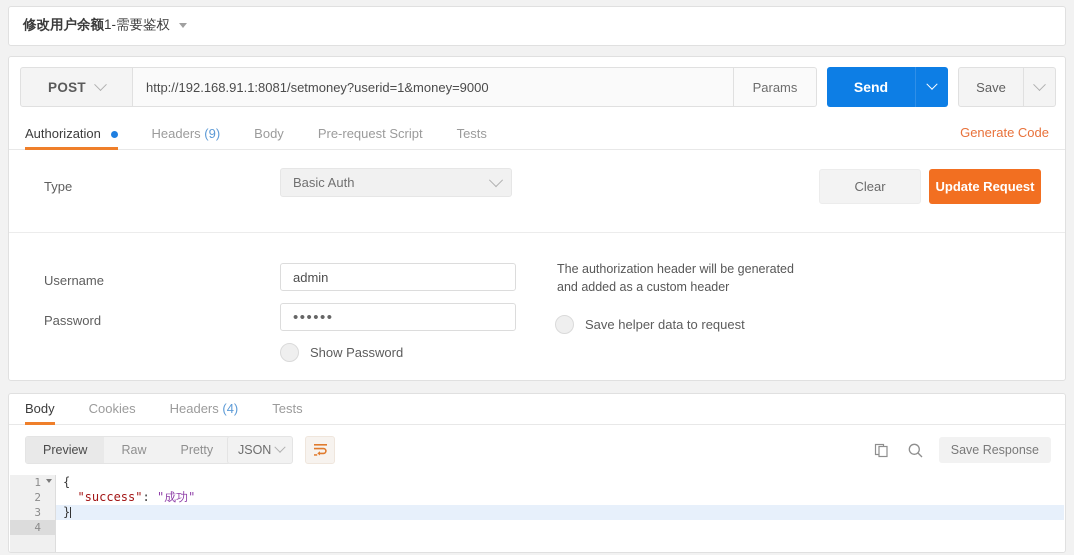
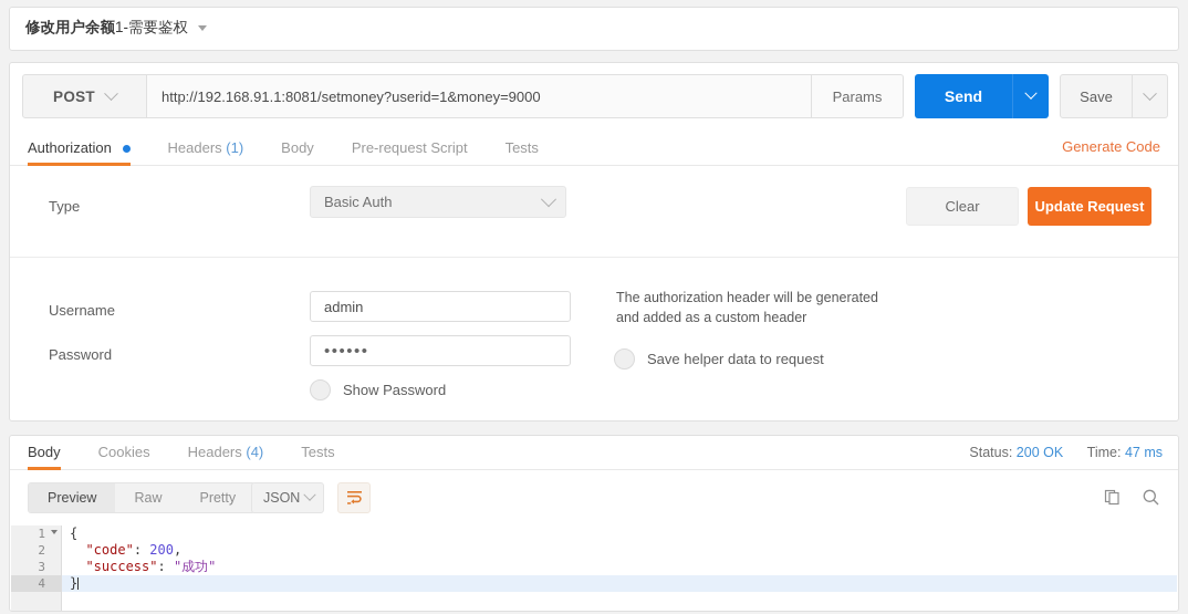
  修改用户余额1-需要鉴权
  POST
  http://192.168.91.1:8081/setmoney?userid=1&money=9000
  Params
  Send
  Save
  Authorization
- Headers (9)
+ Headers (1)
  Body
  Pre-request Script
  Tests
  Generate Code
  Type
  Basic Auth
  Clear
  Update Request
  Username
  admin
  Password
  ••••••
  Show Password
  The authorization header will be generated
  and added as a custom header
  Save helper data to request
  Body
  Cookies
  Headers (4)
  Tests
+ Status: 200 OK Time: 47 ms
  Preview
  Raw
  Pretty
  JSON
- Save Response
  1
  2
  3
  4
  {
+ "code": 200,
  "success": "成功"
  }
